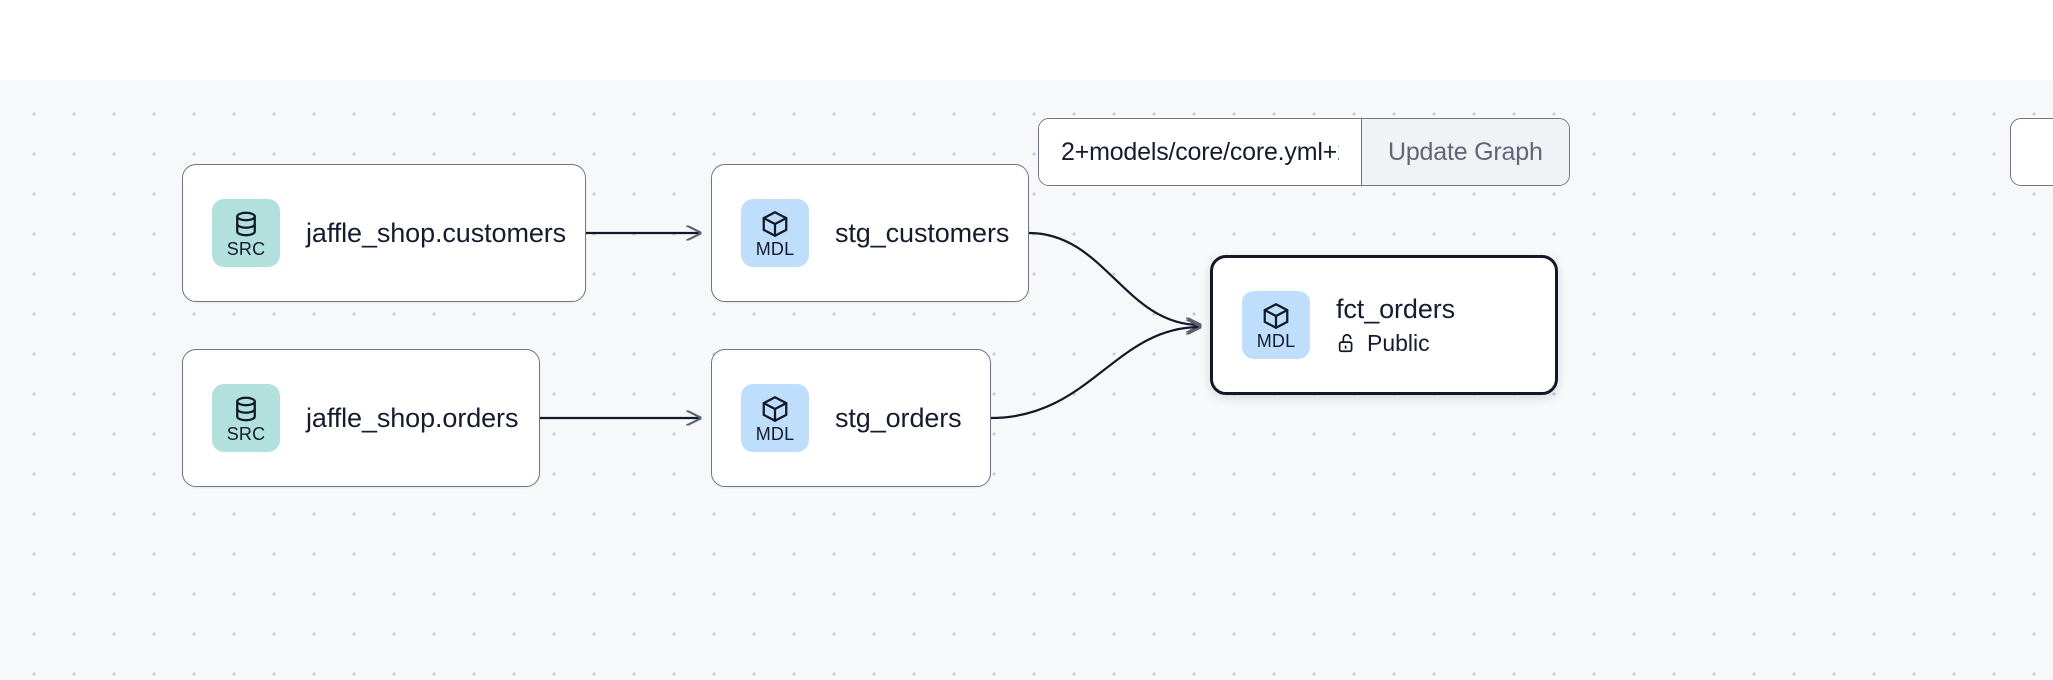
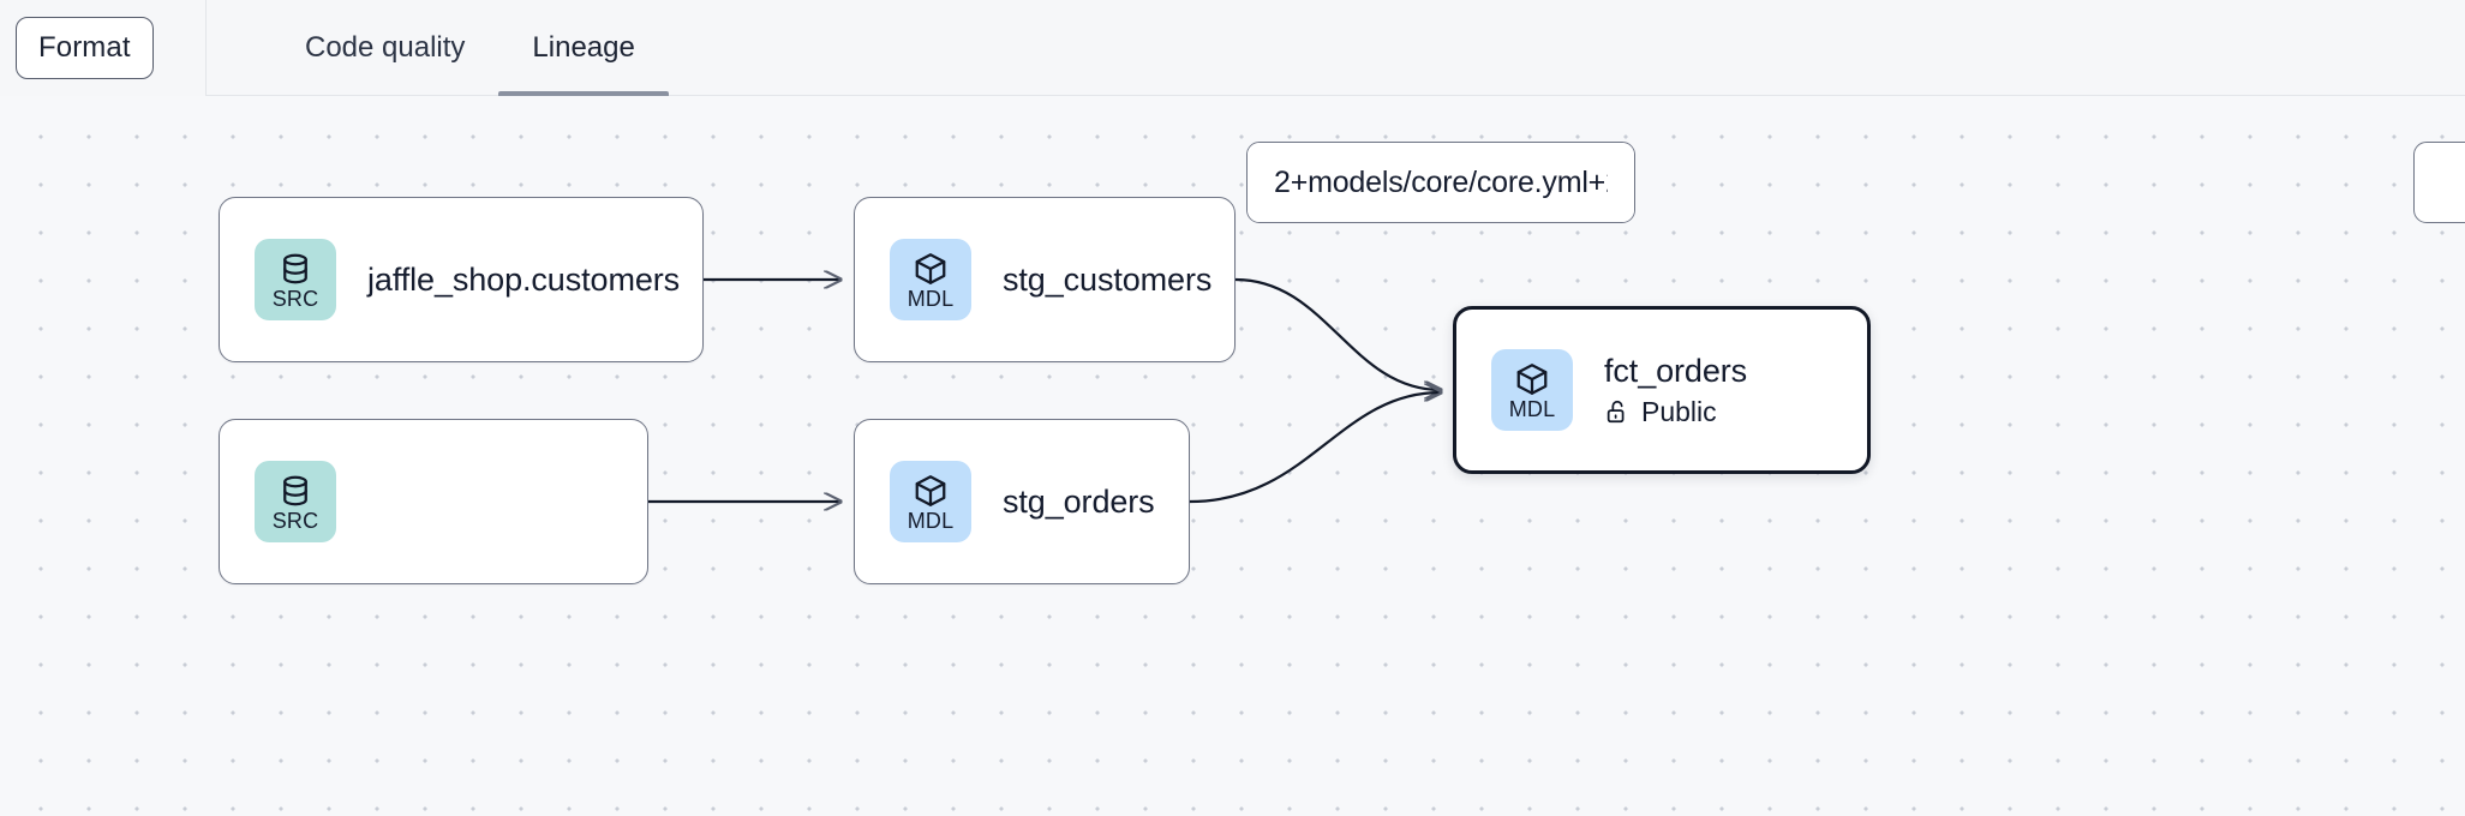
+ Format
+ Code quality
+ Lineage
  SRC
  jaffle_shop.customers
  MDL
  stg_customers
  SRC
- jaffle_shop.orders
  MDL
  stg_orders
  MDL
  fct_orders
  Public
  2+models/core/core.yml+
- Update Graph
